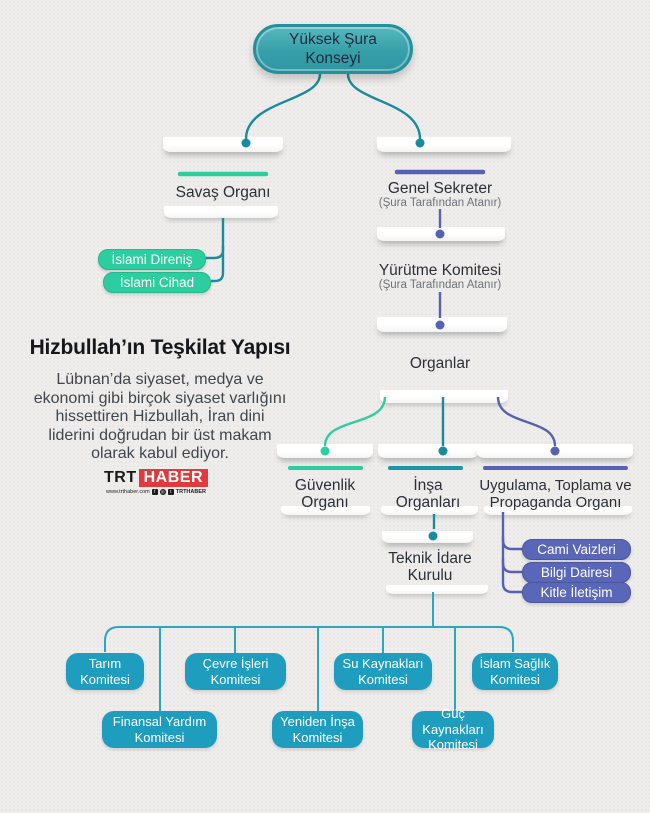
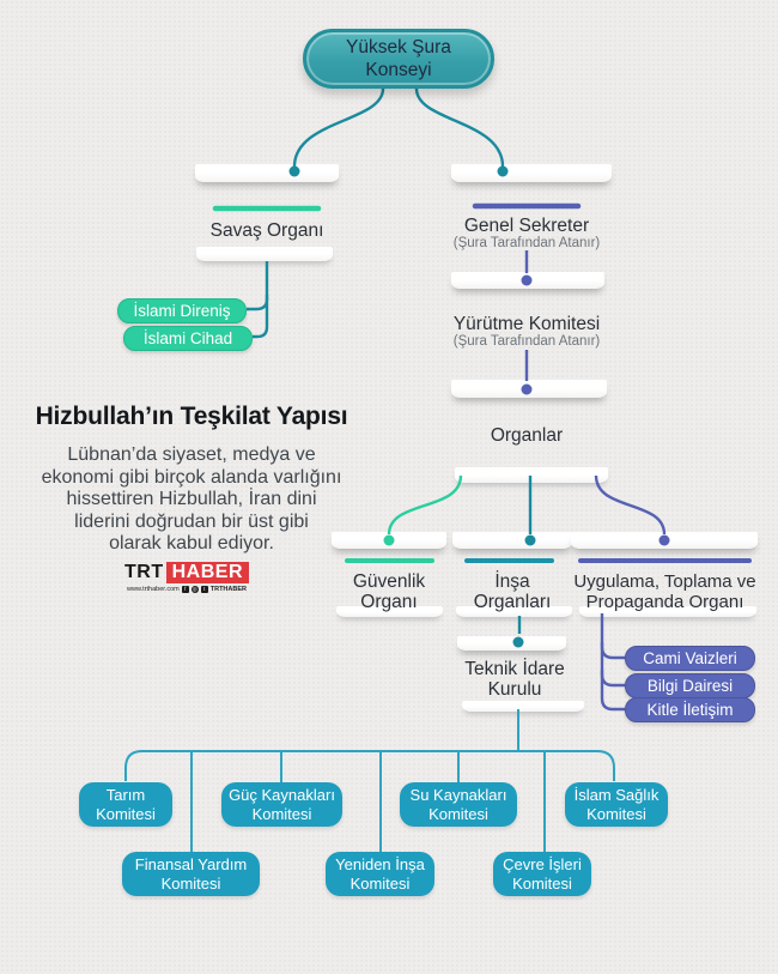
  Yüksek Şura
  Konseyi
  Savaş Organı
  İslami Direniş
  İslami Cihad
  Genel Sekreter
  (Şura Tarafından Atanır)
  Yürütme Komitesi
  (Şura Tarafından Atanır)
  Organlar
  Güvenlik
  Organı
  İnşa
  Organları
  Uygulama, Toplama ve
  Propaganda Organı
  Cami Vaizleri
  Bilgi Dairesi
  Kitle İletişim
  Teknik İdare
  Kurulu
  Tarım
  Komitesi
- Çevre İşleri
+ Güç Kaynakları
  Komitesi
  Su Kaynakları
  Komitesi
  İslam Sağlık
  Komitesi
  Finansal Yardım
  Komitesi
  Yeniden İnşa
  Komitesi
- Güç Kaynakları
+ Çevre İşleri
  Komitesi
  Hizbullah’ın Teşkilat Yapısı
  Lübnan’da siyaset, medya ve
- ekonomi gibi birçok siyaset varlığını
+ ekonomi gibi birçok alanda varlığını
  hissettiren Hizbullah, İran dini
- liderini doğrudan bir üst makam
+ liderini doğrudan bir üst gibi
  olarak kabul ediyor.
  TRT HABER
